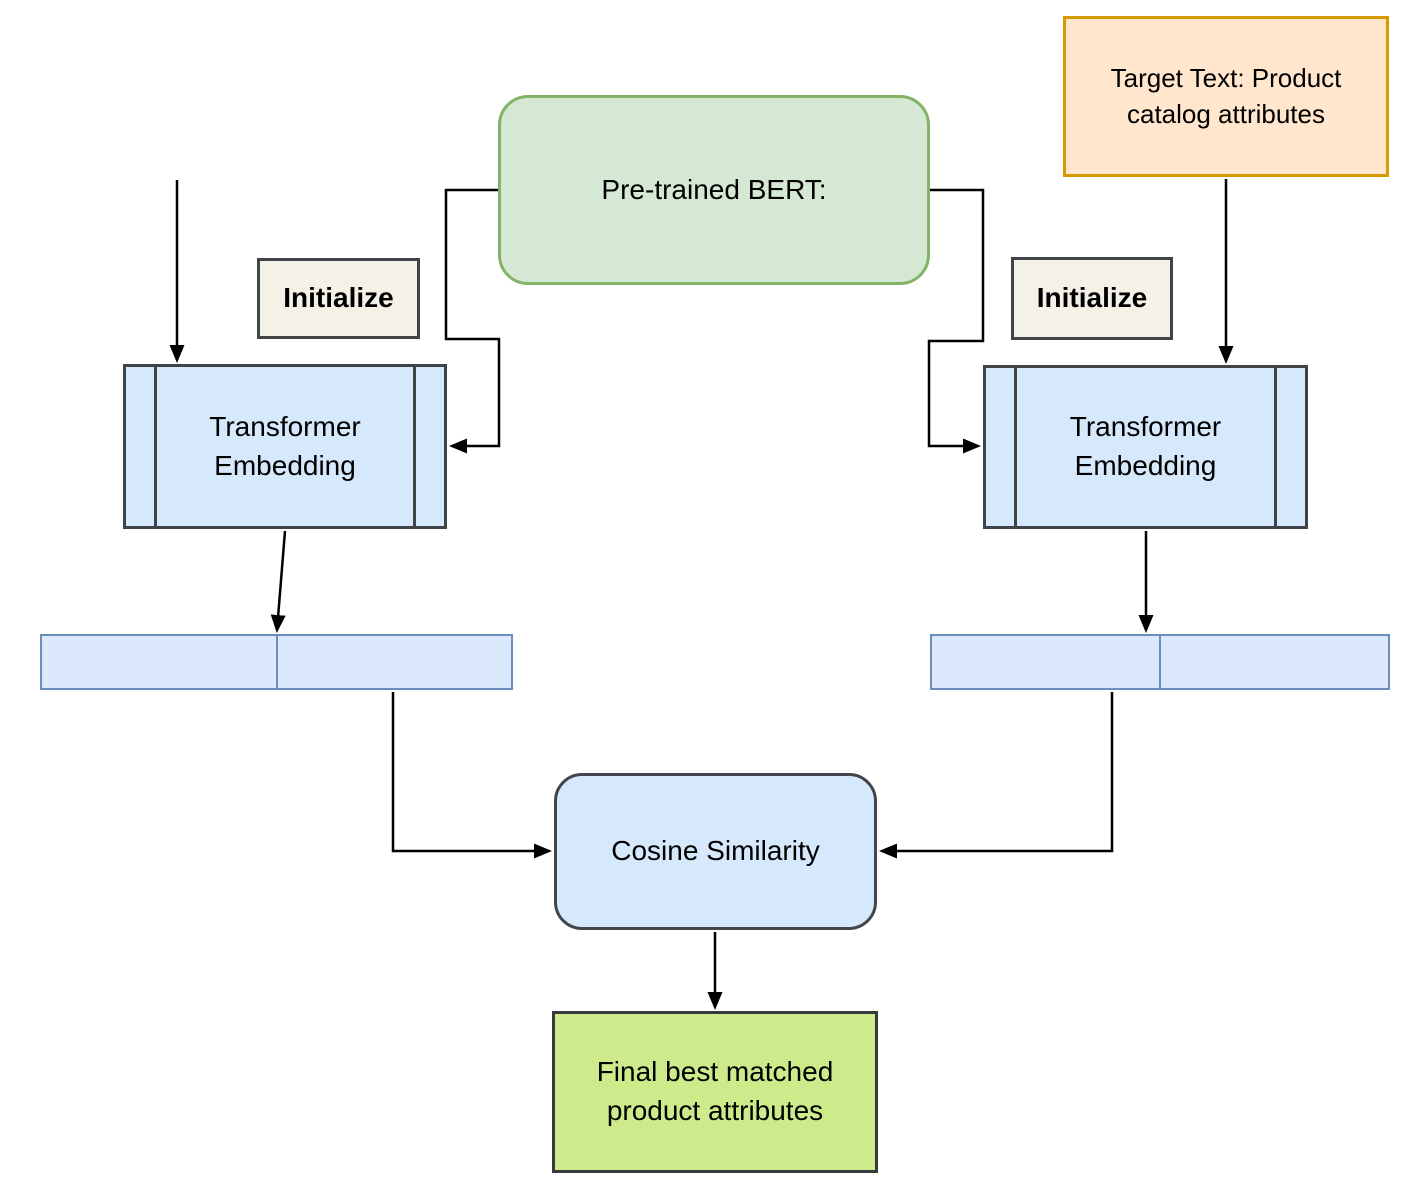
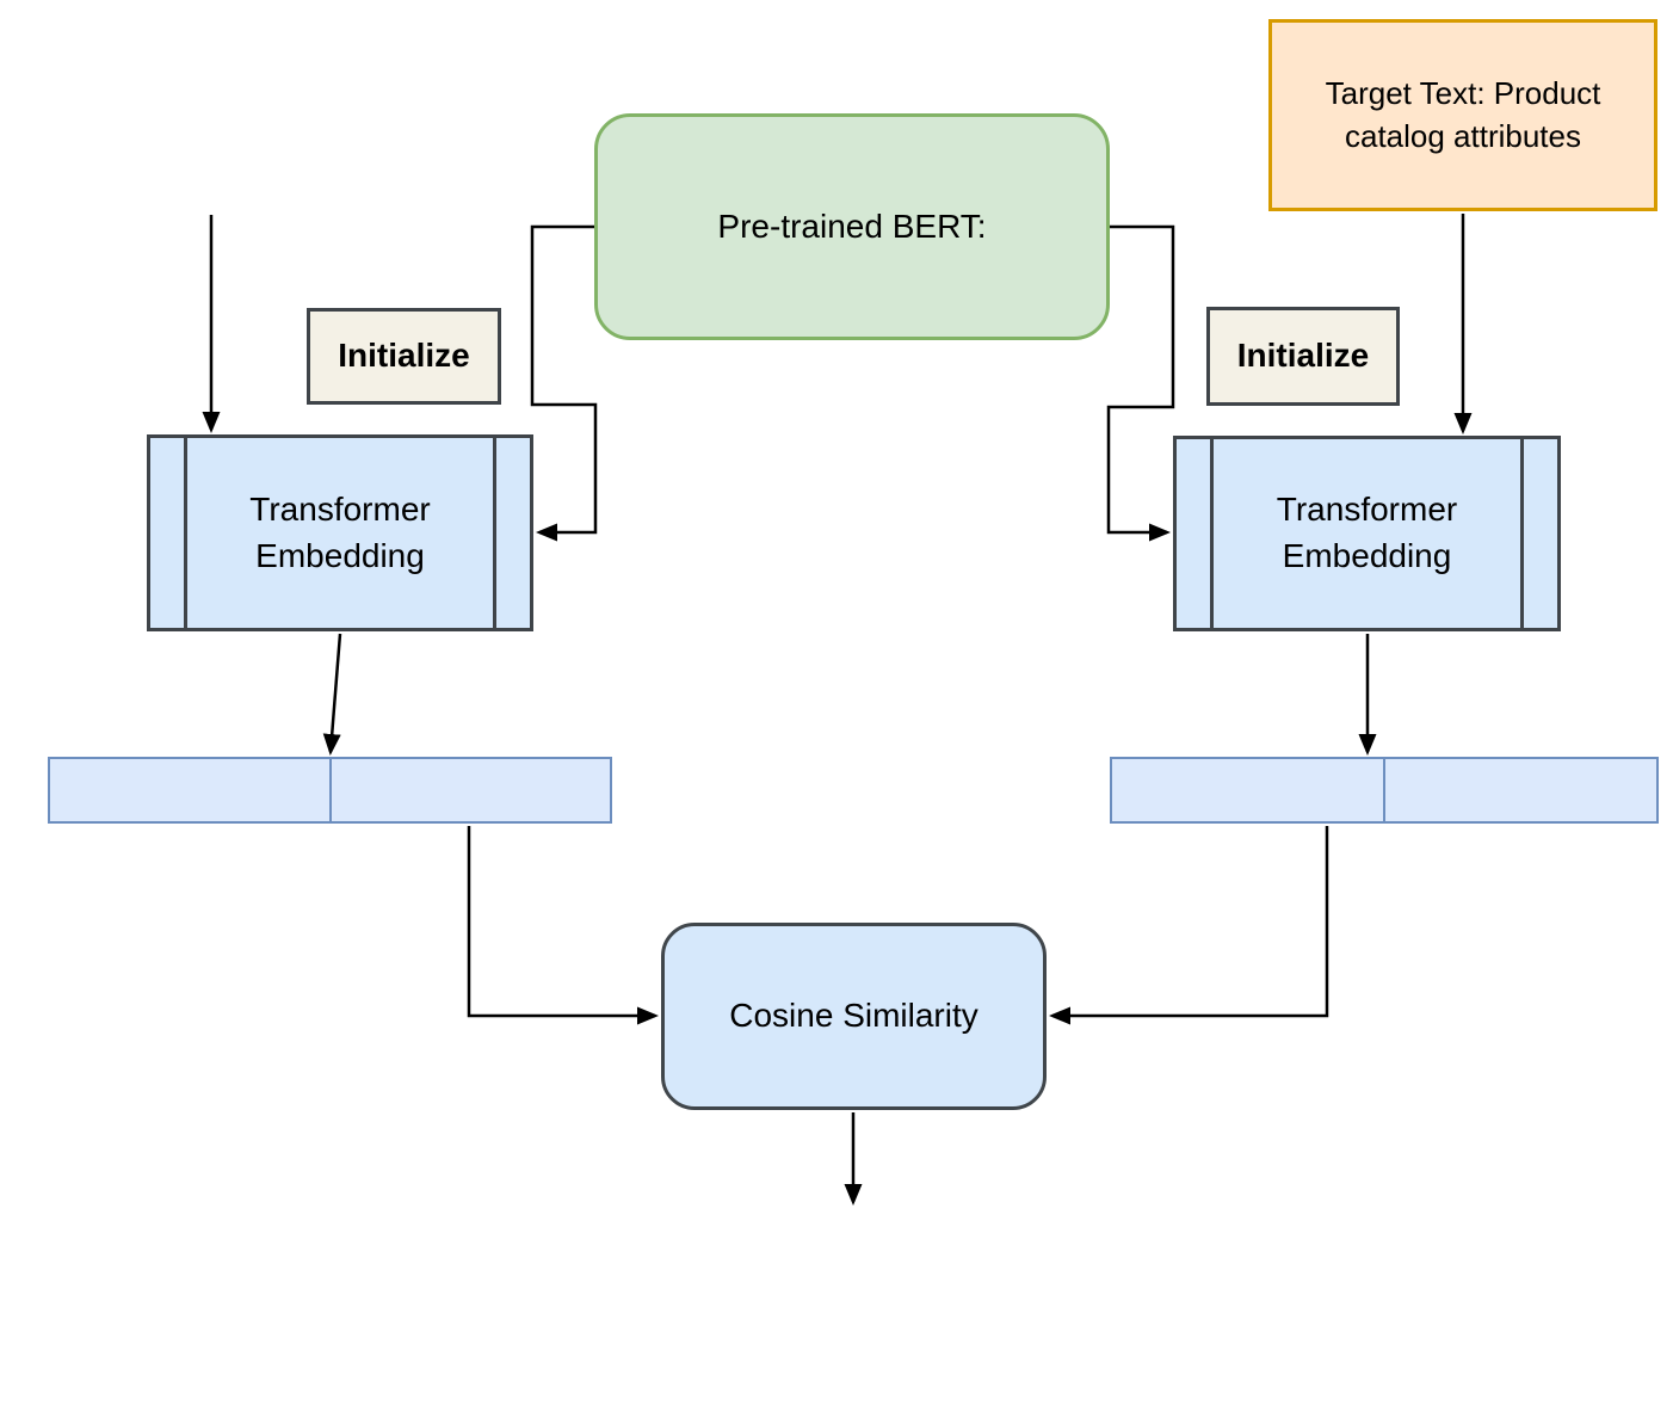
  Target Text: Product
  catalog attributes
  Pre-trained BERT:
  Initialize
  Initialize
  Transformer
  Embedding
  Transformer
  Embedding
  Cosine Similarity
- Final best matched
- product attributes
